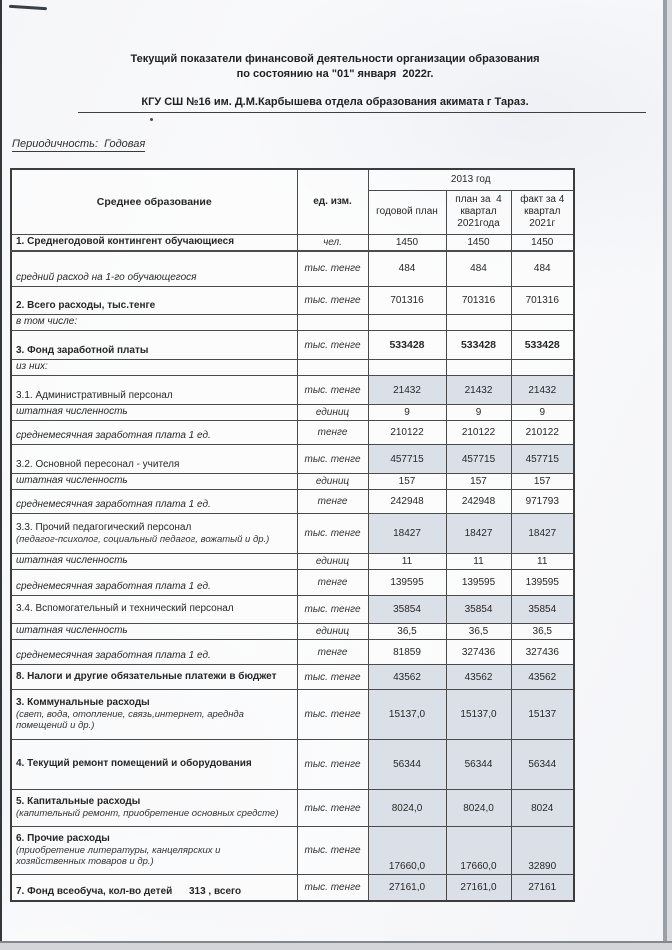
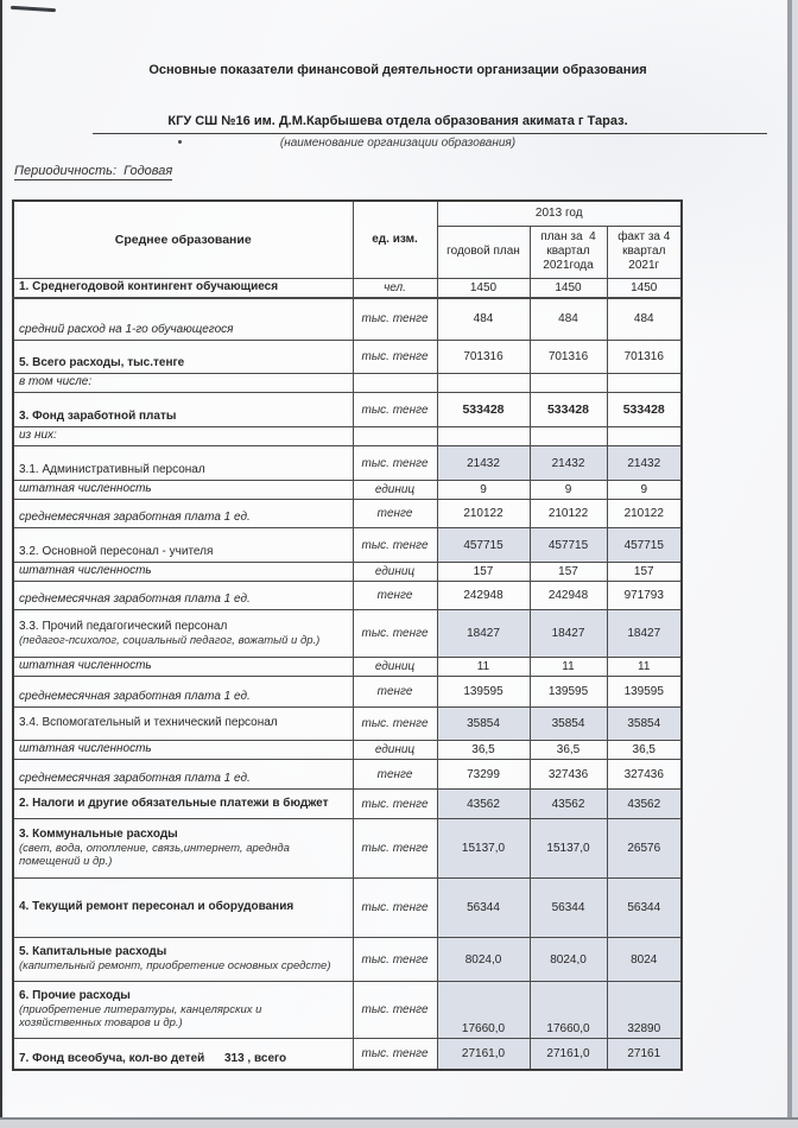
- Текущий показатели финансовой деятельности организации образования
+ Основные показатели финансовой деятельности организации образования
- по состоянию на "01" января 2022г.
  КГУ СШ №16 им. Д.М.Карбышева отдела образования акимата г Тараз.
+ (наименование организации образования)
  Периодичность: Годовая
  Среднее образование	ед. изм.	2013 год
  годовой план	план за 4 квартал 2021года	факт за 4 квартал 2021г
  1. Среднегодовой контингент обучающиеся	чел.	1450	1450	1450
  средний расход на 1-го обучающегося	тыс. тенге	484	484	484
- 2. Всего расходы, тыс.тенге	тыс. тенге	701316	701316	701316
+ 5. Всего расходы, тыс.тенге	тыс. тенге	701316	701316	701316
  в том числе:
  3. Фонд заработной платы	тыс. тенге	533428	533428	533428
  из них:
  3.1. Административный персонал	тыс. тенге	21432	21432	21432
  штатная численность	единиц	9	9	9
  среднемесячная заработная плата 1 ед.	тенге	210122	210122	210122
  3.2. Основной пересонал - учителя	тыс. тенге	457715	457715	457715
  штатная численность	единиц	157	157	157
  среднемесячная заработная плата 1 ед.	тенге	242948	242948	971793
  3.3. Прочий педагогический персонал (педагог-психолог, социальный педагог, вожатый и др.)	тыс. тенге	18427	18427	18427
  штатная численность	единиц	11	11	11
  среднемесячная заработная плата 1 ед.	тенге	139595	139595	139595
  3.4. Вспомогательный и технический персонал	тыс. тенге	35854	35854	35854
  штатная численность	единиц	36,5	36,5	36,5
- среднемесячная заработная плата 1 ед.	тенге	81859	327436	327436
+ среднемесячная заработная плата 1 ед.	тенге	73299	327436	327436
- 8. Налоги и другие обязательные платежи в бюджет	тыс. тенге	43562	43562	43562
+ 2. Налоги и другие обязательные платежи в бюджет	тыс. тенге	43562	43562	43562
- 3. Коммунальные расходы (свет, вода, отопление, связь,интернет, ареднда помещений и др.)	тыс. тенге	15137,0	15137,0	15137
+ 3. Коммунальные расходы (свет, вода, отопление, связь,интернет, ареднда помещений и др.)	тыс. тенге	15137,0	15137,0	26576
- 4. Текущий ремонт помещений и оборудования	тыс. тенге	56344	56344	56344
+ 4. Текущий ремонт пересонал и оборудования	тыс. тенге	56344	56344	56344
  5. Капитальные расходы (капительный ремонт, приобретение основных средсте)	тыс. тенге	8024,0	8024,0	8024
  6. Прочие расходы (приобретение литературы, канцелярских и хозяйственных товаров и др.)	тыс. тенге	17660,0	17660,0	32890
  7. Фонд всеобуча, кол-во детей 313 , всего	тыс. тенге	27161,0	27161,0	27161
